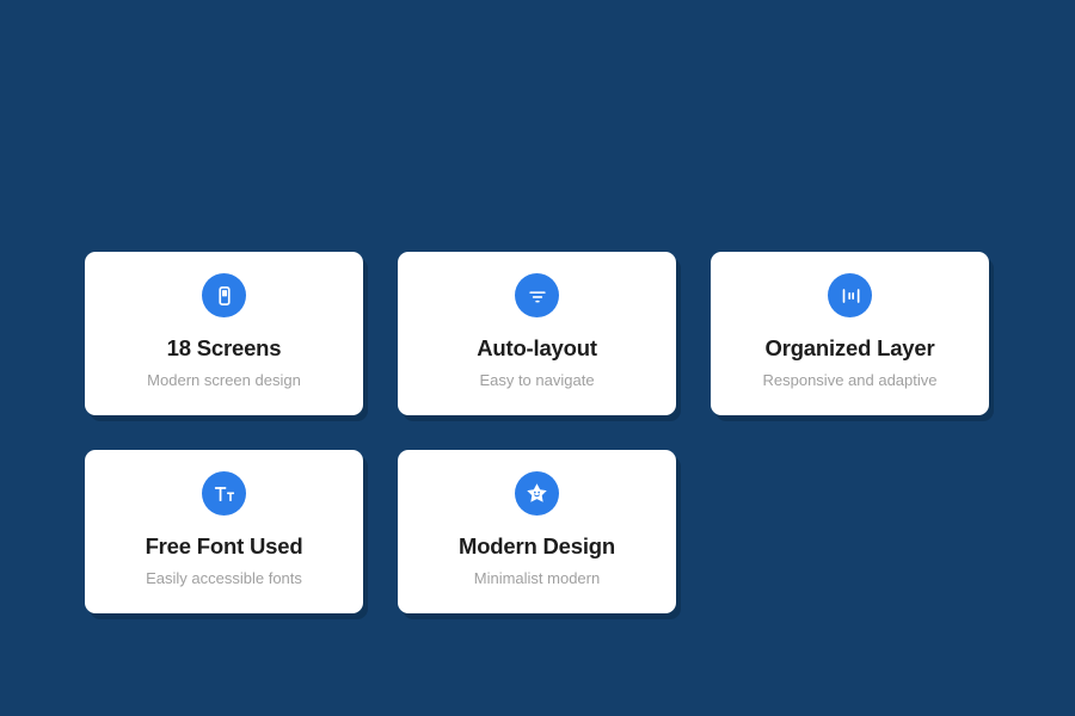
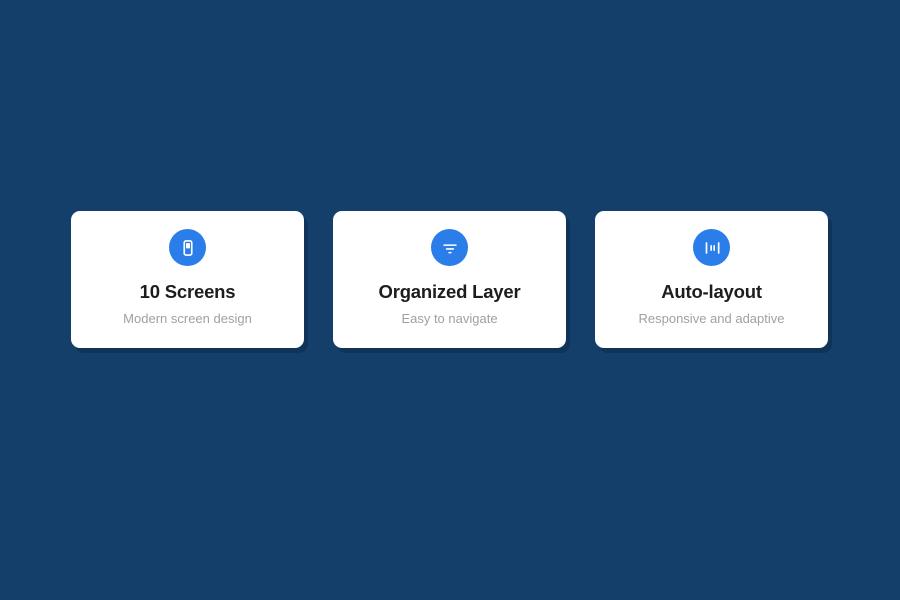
- 18 Screens
+ 10 Screens
  Modern screen design
- Auto-layout
+ Organized Layer
  Easy to navigate
- Organized Layer
+ Auto-layout
  Responsive and adaptive
- Free Font Used
- Easily accessible fonts
- Modern Design
- Minimalist modern
